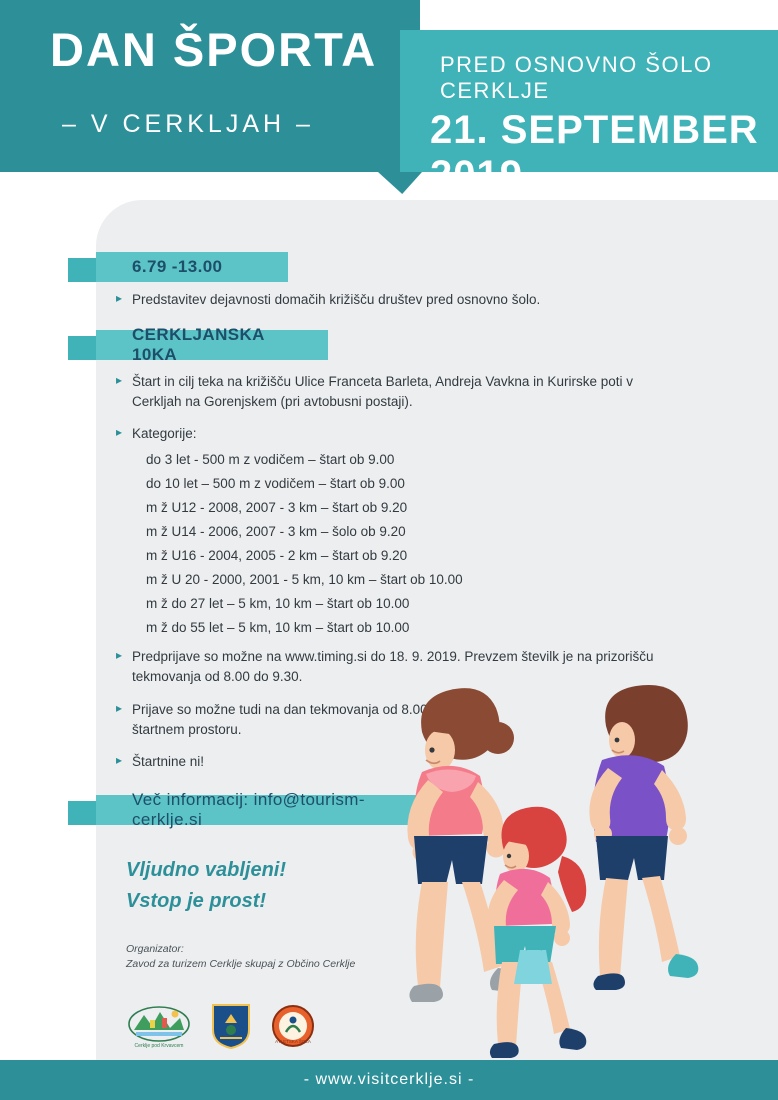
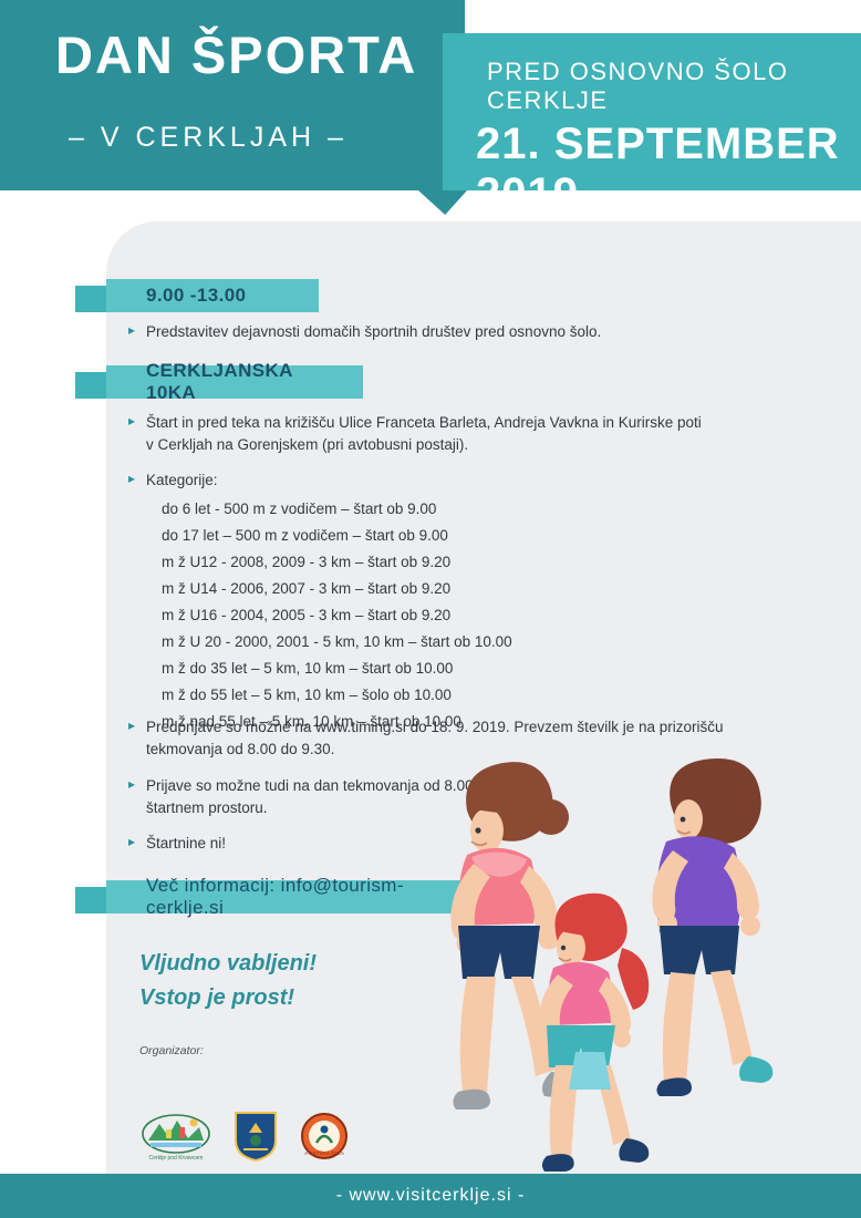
  DAN ŠPORTA
  – V CERKLJAH –
  PRED OSNOVNO ŠOLO CERKLJE
  21. SEPTEMBER 2019
- 6.79 -13.00
+ 9.00 -13.00
- Predstavitev dejavnosti domačih križišču društev pred osnovno šolo.
+ Predstavitev dejavnosti domačih športnih društev pred osnovno šolo.
  CERKLJANSKA 10KA
- Štart in cilj teka na križišču Ulice Franceta Barleta, Andreja Vavkna in Kurirske poti v Cerkljah na Gorenjskem (pri avtobusni postaji).
+ Štart in pred teka na križišču Ulice Franceta Barleta, Andreja Vavkna in Kurirske poti v Cerkljah na Gorenjskem (pri avtobusni postaji).
  Kategorije:
- do 3 let - 500 m z vodičem – štart ob 9.00
+ do 6 let - 500 m z vodičem – štart ob 9.00
- do 10 let – 500 m z vodičem – štart ob 9.00
+ do 17 let – 500 m z vodičem – štart ob 9.00
- m ž U12 - 2008, 2007 - 3 km – štart ob 9.20
+ m ž U12 - 2008, 2009 - 3 km – štart ob 9.20
- m ž U14 - 2006, 2007 - 3 km – šolo ob 9.20
+ m ž U14 - 2006, 2007 - 3 km – štart ob 9.20
- m ž U16 - 2004, 2005 - 2 km – štart ob 9.20
+ m ž U16 - 2004, 2005 - 3 km – štart ob 9.20
  m ž U 20 - 2000, 2001 - 5 km, 10 km – štart ob 10.00
- m ž do 27 let – 5 km, 10 km – štart ob 10.00
+ m ž do 35 let – 5 km, 10 km – štart ob 10.00
- m ž do 55 let – 5 km, 10 km – štart ob 10.00
+ m ž do 55 let – 5 km, 10 km – šolo ob 10.00
+ m ž nad 55 let – 5 km, 10 km – štart ob 10.00
  Predprijave so možne na www.timing.si do 18. 9. 2019. Prevzem številk je na prizorišču tekmovanja od 8.00 do 9.30.
  Prijave so možne tudi na dan tekmovanja od 8.0 štartnem prostoru.
  Štartnine ni!
  Več informacij: info@tourism-cerklje.si
  Vljudno vabljeni!
  Vstop je prost!
  Organizator:
- Zavod za turizem Cerklje skupaj z Občino Cerklje
  - www.visitcerklje.si -
